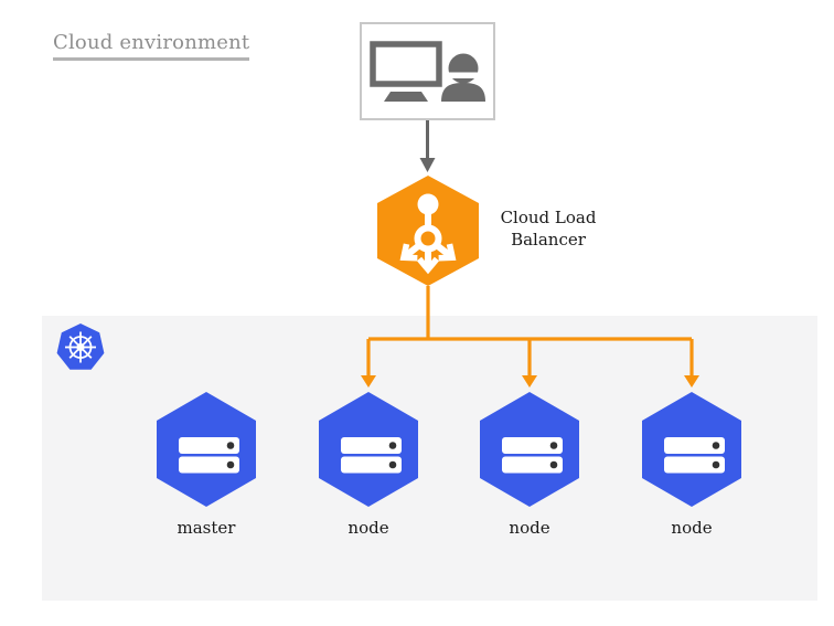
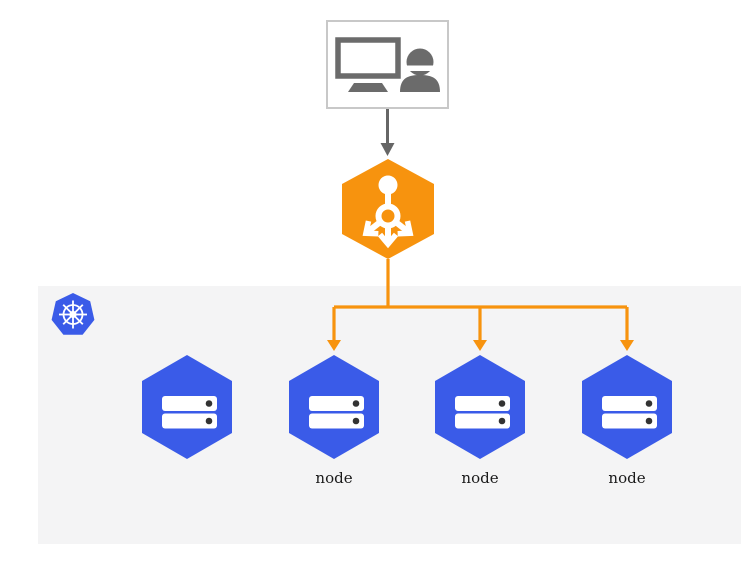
- Cloud environment
- Cloud Load Balancer
- master
  node
  node
  node
